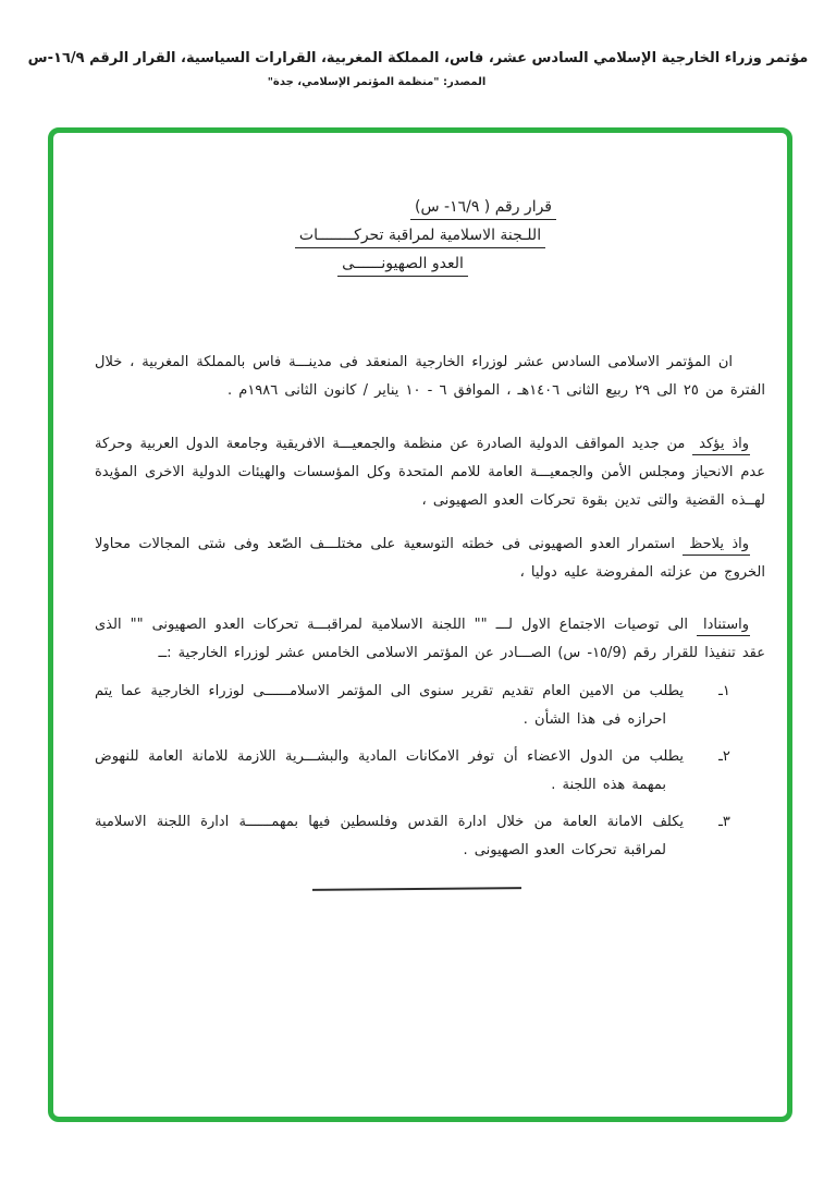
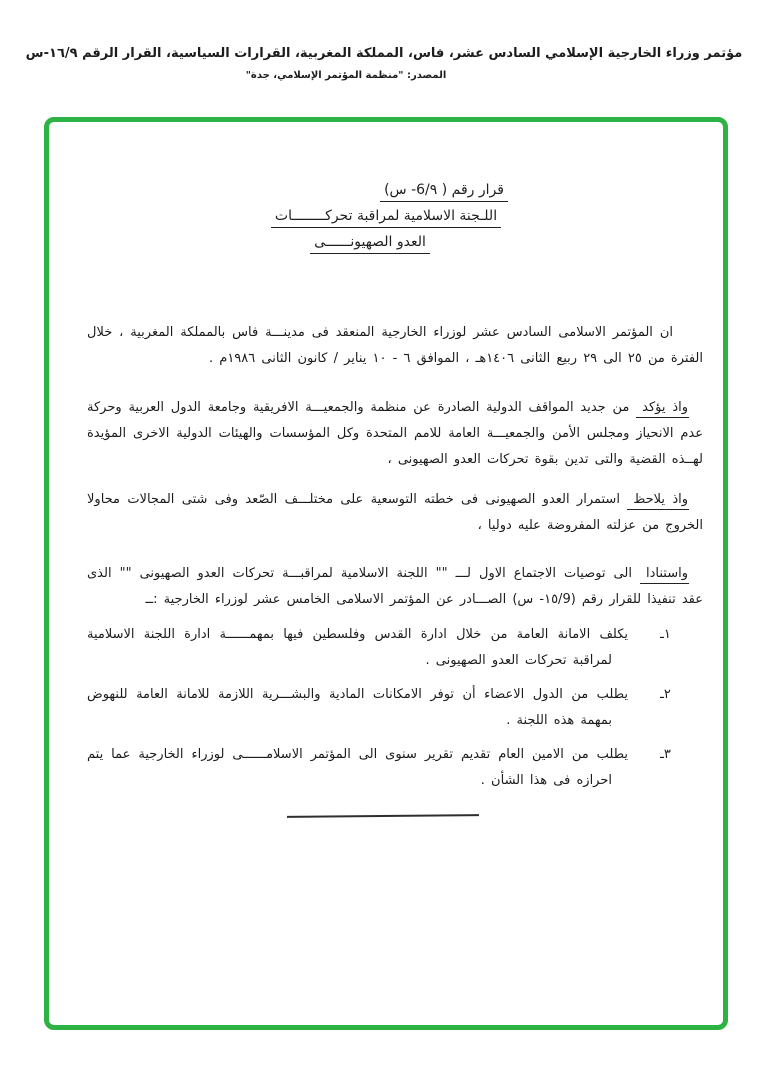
  مؤتمر وزراء الخارجية الإسلامي السادس عشر، فاس، المملكة المغربية، القرارات السياسية، القرار الرقم ١٦/٩-س
  المصدر: "منظمة المؤتمر الإسلامي، جدة"
- قرار رقم ( ١٦/٩- س)
+ قرار رقم ( 6/٩- س)
  اللـجنة الاسلامية لمراقبة تحركــــــــات
  العدو الصهيونــــــى
  ان المؤتمر الاسلامى السادس عشر لوزراء الخارجية المنعقد فى مدينـــة فاس بالمملكة المغربية ، خلال الفترة من ٢٥ الى ٢٩ ربيع الثانى ١٤٠٦هـ ، الموافق ٦ - ١٠ يناير / كانون الثانى ١٩٨٦م .
  واذ يؤكد من جديد المواقف الدولية الصادرة عن منظمة والجمعيـــة الافريقية وجامعة الدول العربية وحركة عدم الانحياز ومجلس الأمن والجمعيـــة العامة للامم المتحدة وكل المؤسسات والهيئات الدولية الاخرى المؤيدة لهــذه القضية والتى تدين بقوة تحركات العدو الصهيونى ،
  واذ يلاحظ استمرار العدو الصهيونى فى خطته التوسعية على مختلـــف الصّعد وفى شتى المجالات محاولا الخروج من عزلته المفروضة عليه دوليا ،
  واستنادا الى توصيات الاجتماع الاول لـــ "" اللجنة الاسلامية لمراقبـــة تحركات العدو الصهيونى "" الذى عقد تنفيذا للقرار رقم (١٥/9- س) الصـــادر عن المؤتمر الاسلامى الخامس عشر لوزراء الخارجية :ــ
  ١ـ
- يطلب من الامين العام تقديم تقرير سنوى الى المؤتمر الاسلامــــــى لوزراء الخارجية عما يتم احرازه فى هذا الشأن .
+ يكلف الامانة العامة من خلال ادارة القدس وفلسطين فيها بمهمــــــة ادارة اللجنة الاسلامية لمراقبة تحركات العدو الصهيونى .
  ٢ـ
  يطلب من الدول الاعضاء أن توفر الامكانات المادية والبشـــرية اللازمة للامانة العامة للنهوض بمهمة هذه اللجنة .
  ٣ـ
- يكلف الامانة العامة من خلال ادارة القدس وفلسطين فيها بمهمــــــة ادارة اللجنة الاسلامية لمراقبة تحركات العدو الصهيونى .
+ يطلب من الامين العام تقديم تقرير سنوى الى المؤتمر الاسلامــــــى لوزراء الخارجية عما يتم احرازه فى هذا الشأن .
